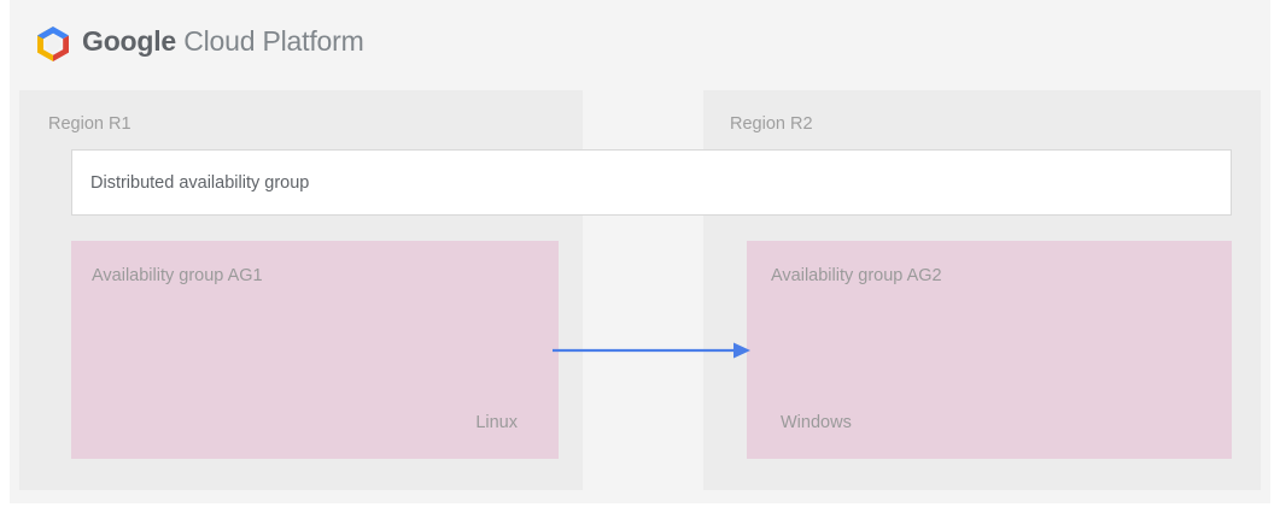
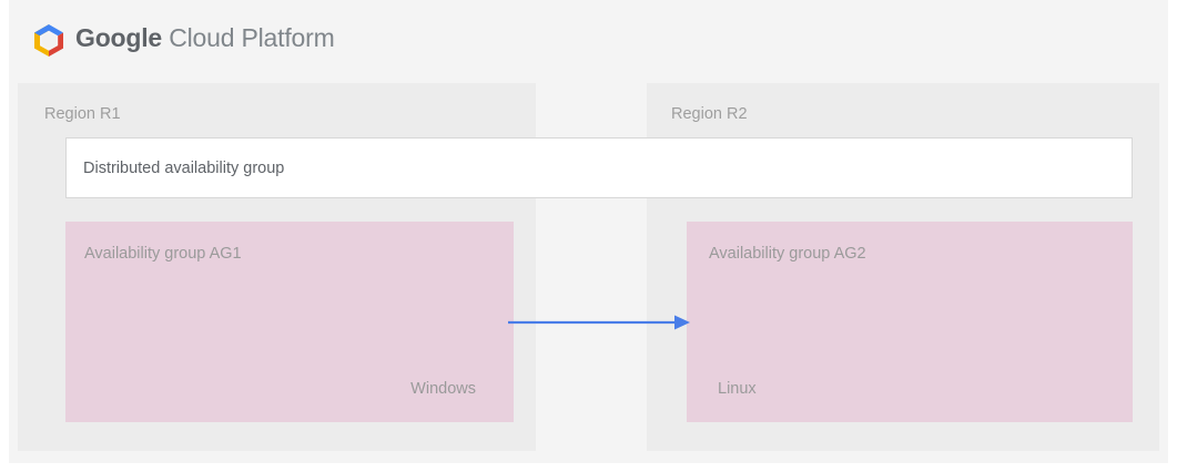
  Google Cloud Platform
  Region R1
  Region R2
  Distributed availability group
  Availability group AG1
- Linux
+ Windows
  Availability group AG2
- Windows
+ Linux
